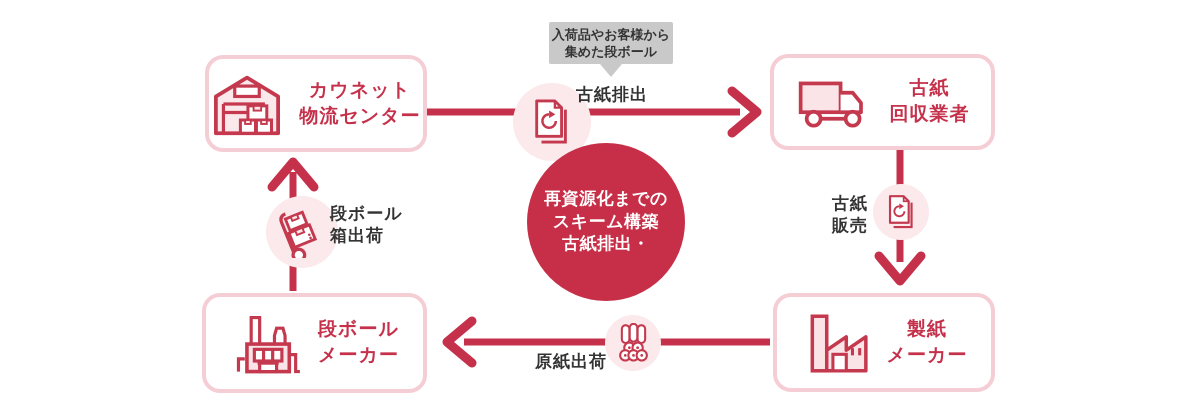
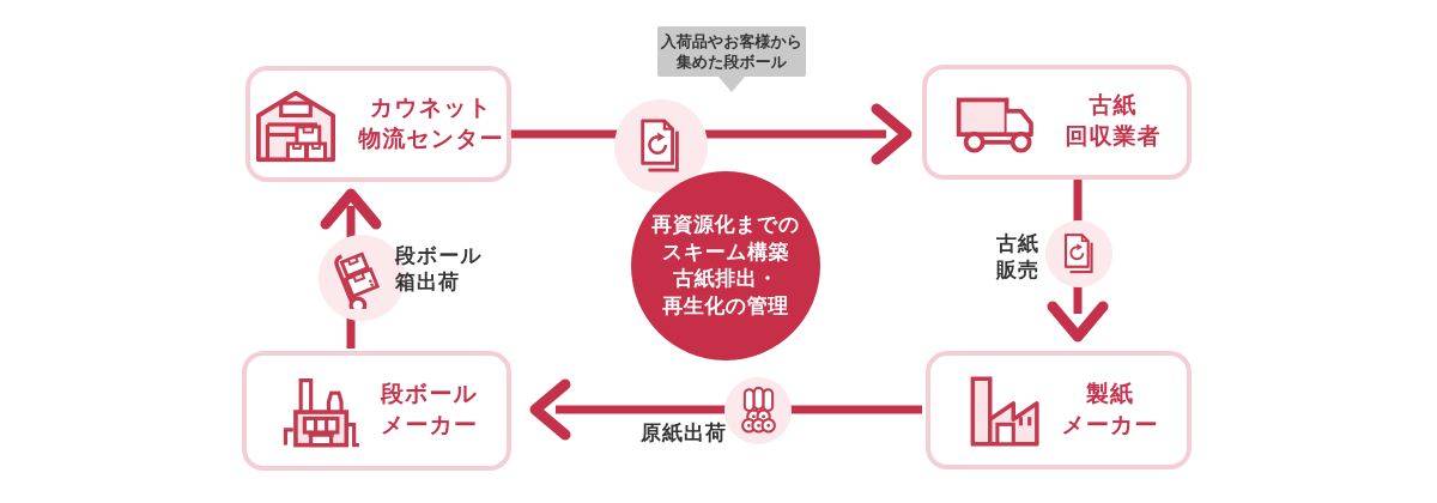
  カウネット
  物流センター
  古紙
  回収業者
  段ボール
  メーカー
  製紙
  メーカー
  再資源化までの
  スキーム構築
  古紙排出・
+ 再生化の管理
  入荷品やお客様から
  集めた段ボール
- 古紙排出
  古紙
  販売
  原紙出荷
  段ボール
  箱出荷
